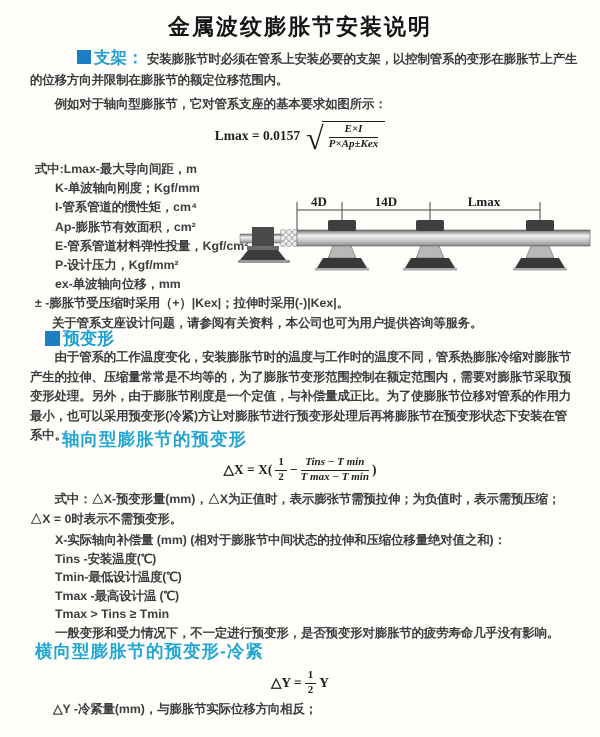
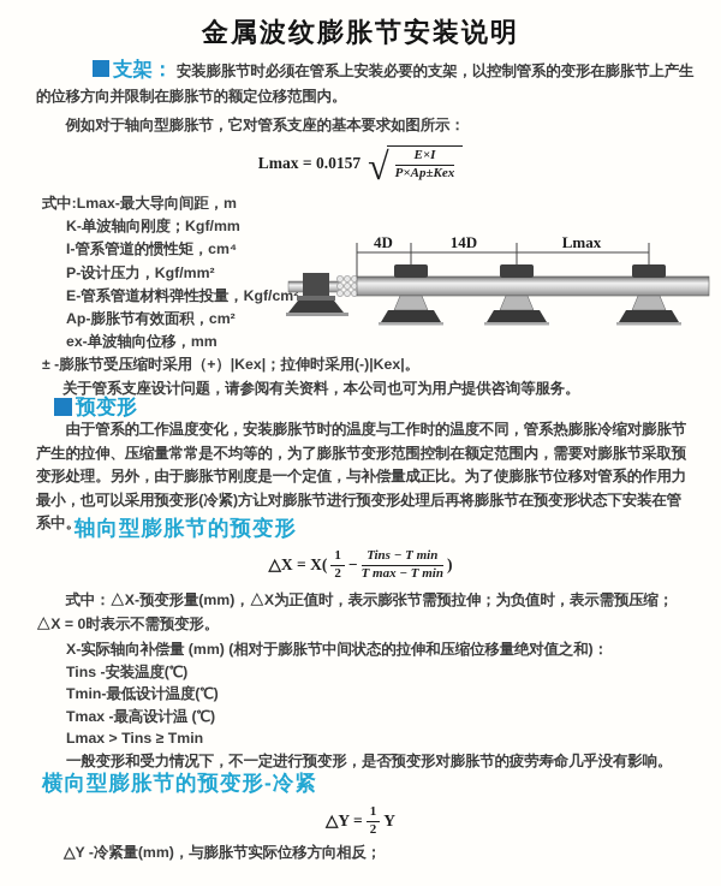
  金属波纹膨胀节安装说明
  支架： 安装膨胀节时必须在管系上安装必要的支架，以控制管系的变形在膨胀节上产生的位移方向并限制在膨胀节的额定位移范围内。
  例如对于轴向型膨胀节，它对管系支座的基本要求如图所示：
  Lmax = 0.0157
  √
  E×I
  P×Ap±Kex
  式中:Lmax-最大导向间距，m
  K-单波轴向刚度；Kgf/mm
  I-管系管道的惯性矩，cm⁴
- Ap-膨胀节有效面积，cm²
+ P-设计压力，Kgf/mm²
  E-管系管道材料弹性投量，Kgf/cm²
- P-设计压力，Kgf/mm²
+ Ap-膨胀节有效面积，cm²
  ex-单波轴向位移，mm
  ± -膨胀节受压缩时采用（+）|Kex|；拉伸时采用(-)|Kex|。
  关于管系支座设计问题，请参阅有关资料，本公司也可为用户提供咨询等服务。
  4D
  14D
  Lmax
  预变形
  由于管系的工作温度变化，安装膨胀节时的温度与工作时的温度不同，管系热膨胀冷缩对膨胀节产生的拉伸、压缩量常常是不均等的，为了膨胀节变形范围控制在额定范围内，需要对膨胀节采取预变形处理。另外，由于膨胀节刚度是一个定值，与补偿量成正比。为了使膨胀节位移对管系的作用力最小，也可以采用预变形(冷紧)方让对膨胀节进行预变形处理后再将膨胀节在预变形状态下安装在管系中。
  轴向型膨胀节的预变形
  △X = X(
  1
  2
  −
  Tins − T min
  T max − T min
  )
  式中：△X-预变形量(mm)，△X为正值时，表示膨张节需预拉伸；为负值时，表示需预压缩；△X = 0时表示不需预变形。
  X-实际轴向补偿量 (mm) (相对于膨胀节中间状态的拉伸和压缩位移量绝对值之和)：
  Tins -安装温度(℃)
  Tmin-最低设计温度(℃)
  Tmax -最高设计温 (℃)
- Tmax > Tins ≥ Tmin
+ Lmax > Tins ≥ Tmin
  一般变形和受力情况下，不一定进行预变形，是否预变形对膨胀节的疲劳寿命几乎没有影响。
  横向型膨胀节的预变形-冷紧
  △Y =
  1
  2
  Y
  △Y -冷紧量(mm)，与膨胀节实际位移方向相反；
